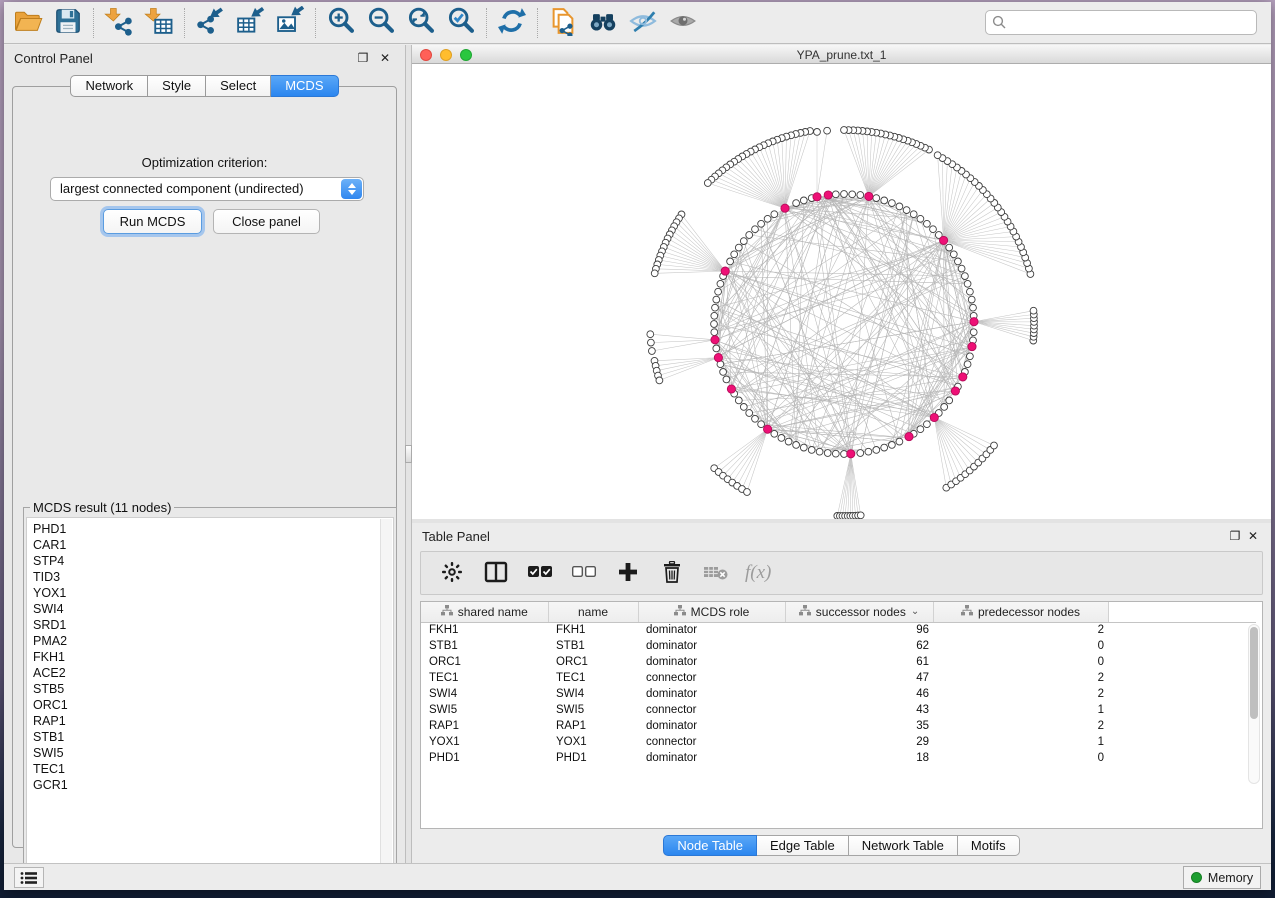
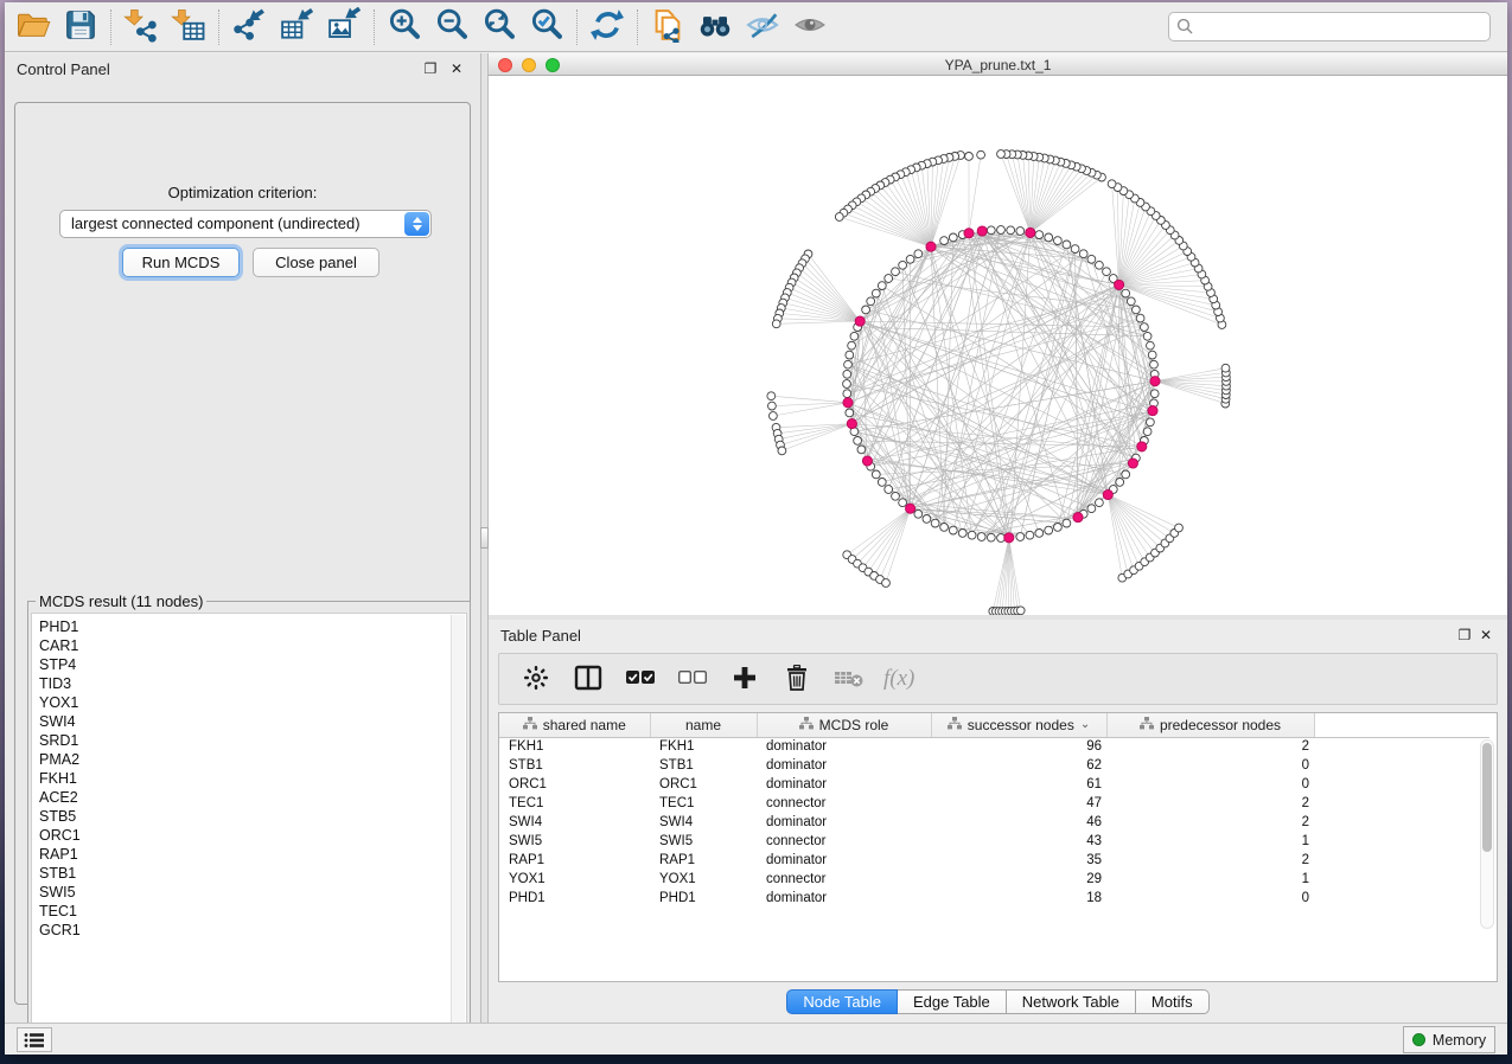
  Control Panel
  ❐
  ✕
- Network
- Style
- Select
- MCDS
  Optimization criterion:
  largest connected component (undirected)
  Run MCDS
  Close panel
  MCDS result (11 nodes)
  PHD1
  CAR1
  STP4
  TID3
  YOX1
  SWI4
  SRD1
  PMA2
  FKH1
  ACE2
  STB5
  ORC1
  RAP1
  STB1
  SWI5
  TEC1
  GCR1
  YPA_prune.txt_1
  Table Panel
  ❐
  ✕
  f(x)
  shared name	name	MCDS role	successor nodes ⌄	predecessor nodes
  FKH1	FKH1	dominator	96	2
  STB1	STB1	dominator	62	0
  ORC1	ORC1	dominator	61	0
  TEC1	TEC1	connector	47	2
  SWI4	SWI4	dominator	46	2
  SWI5	SWI5	connector	43	1
  RAP1	RAP1	dominator	35	2
  YOX1	YOX1	connector	29	1
  PHD1	PHD1	dominator	18	0
  Node Table
  Edge Table
  Network Table
  Motifs
  Memory
